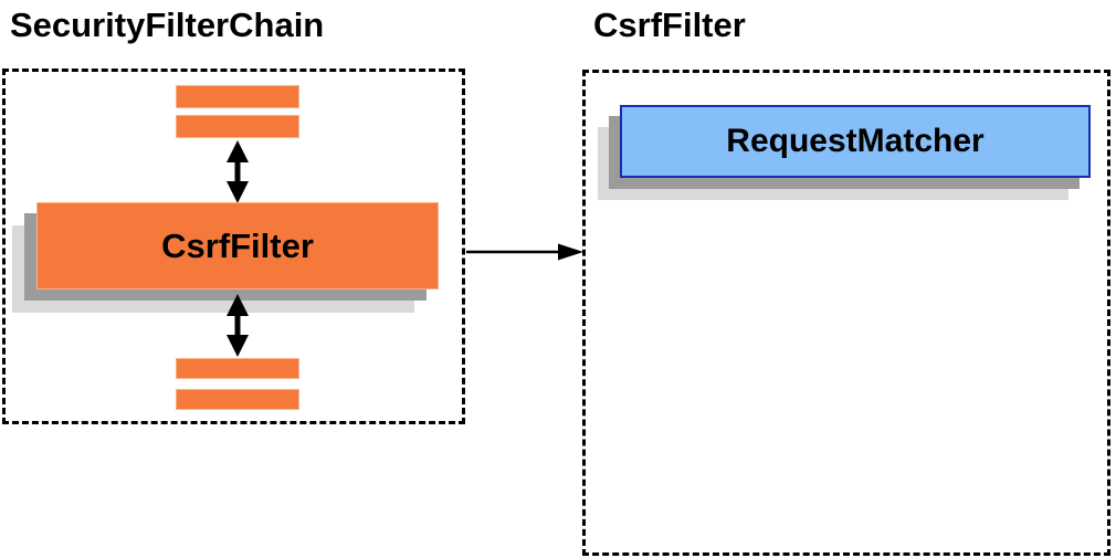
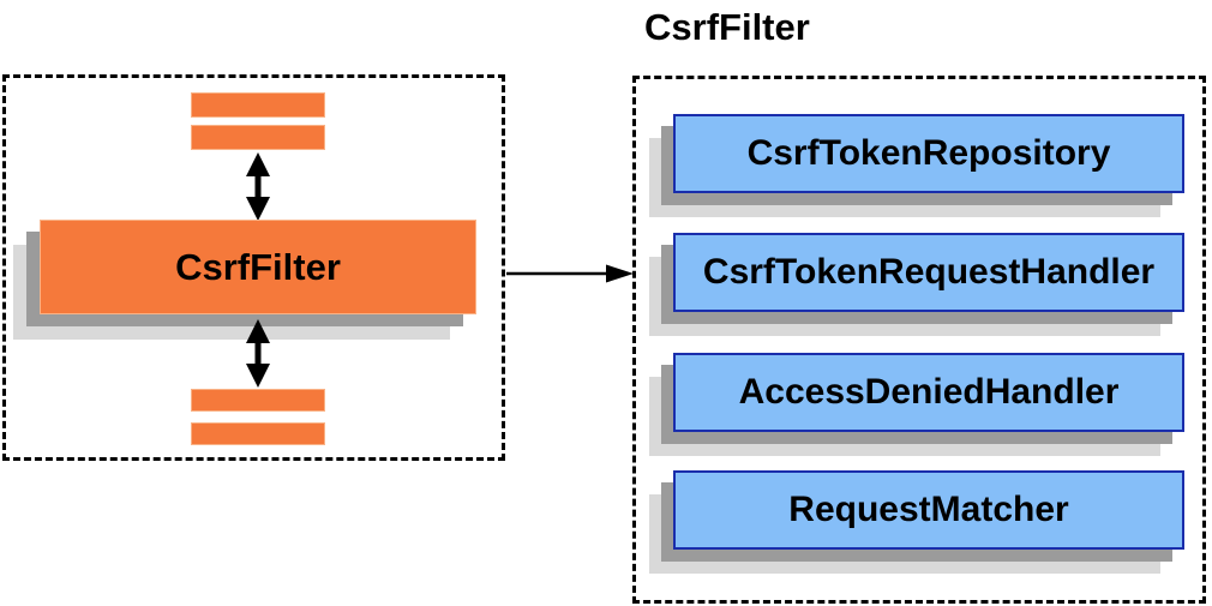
- SecurityFilterChain
  CsrfFilter
  CsrfFilter
+ CsrfTokenRepository
+ CsrfTokenRequestHandler
+ AccessDeniedHandler
  RequestMatcher
